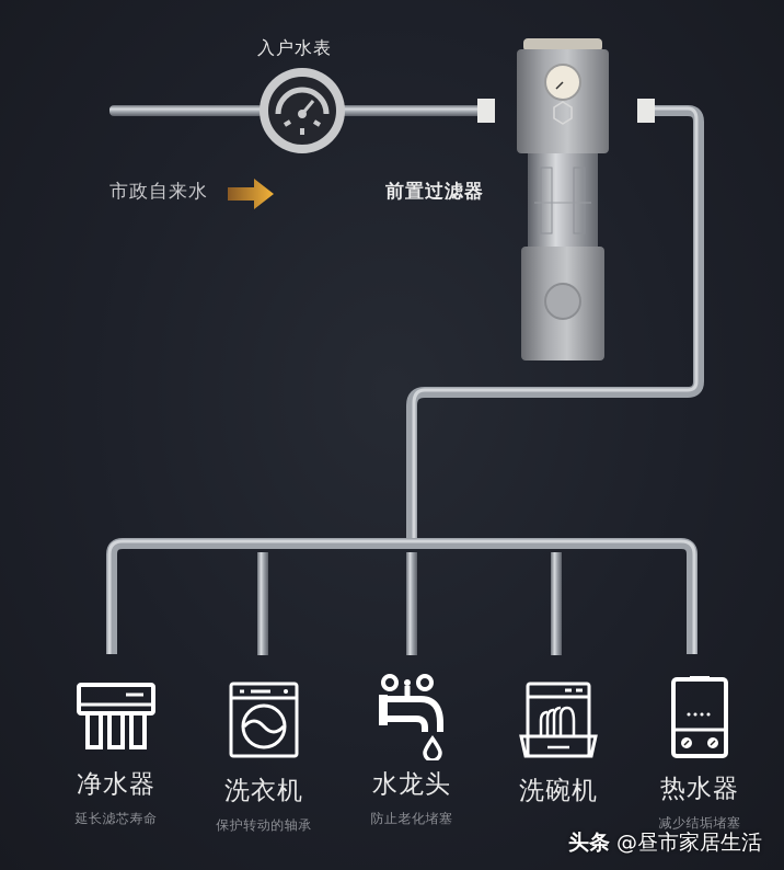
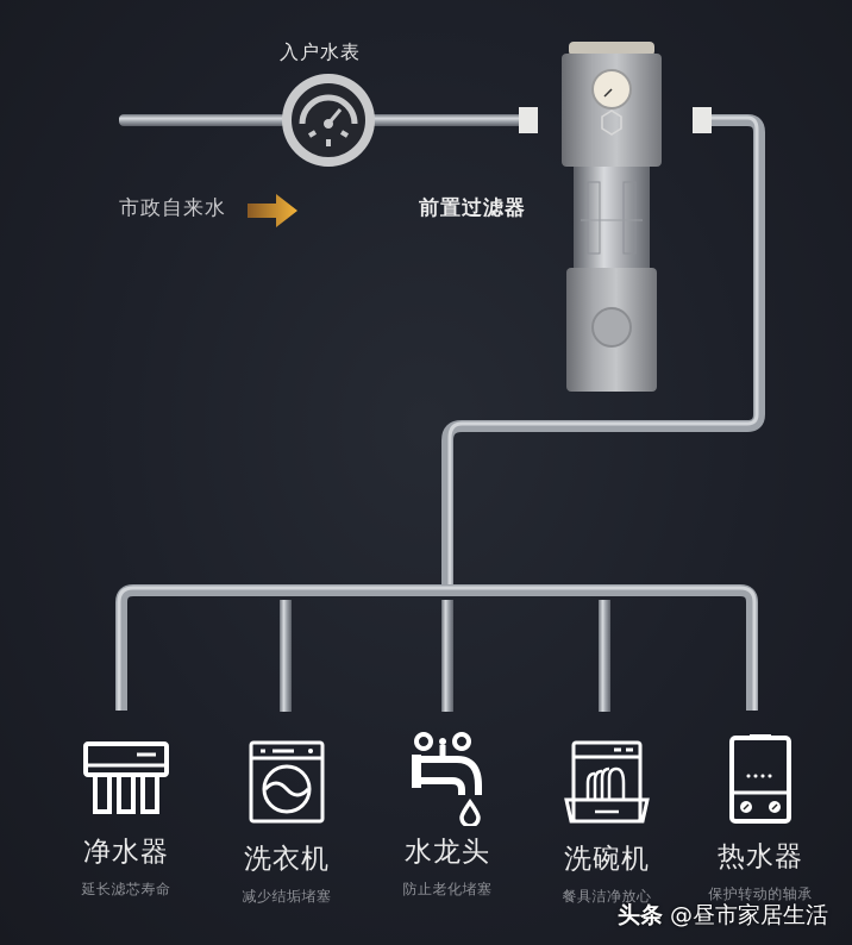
  入户水表
  市政自来水
  前置过滤器
  净水器
  延长滤芯寿命
  洗衣机
- 保护转动的轴承
+ 减少结垢堵塞
  水龙头
  防止老化堵塞
  洗碗机
+ 餐具洁净放心
  热水器
- 减少结垢堵塞
+ 保护转动的轴承
  头条 @昼市家居生活
